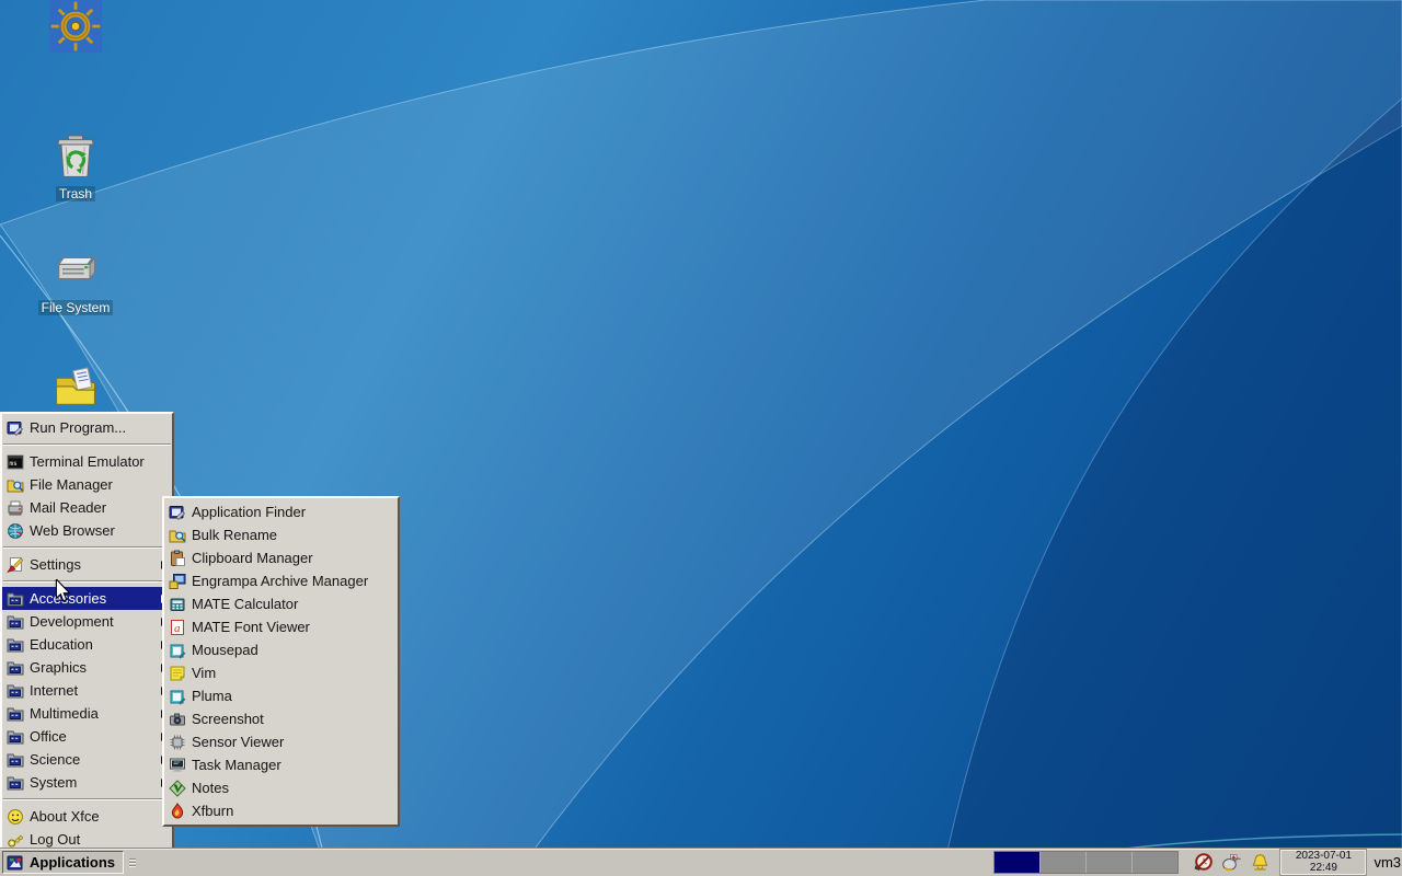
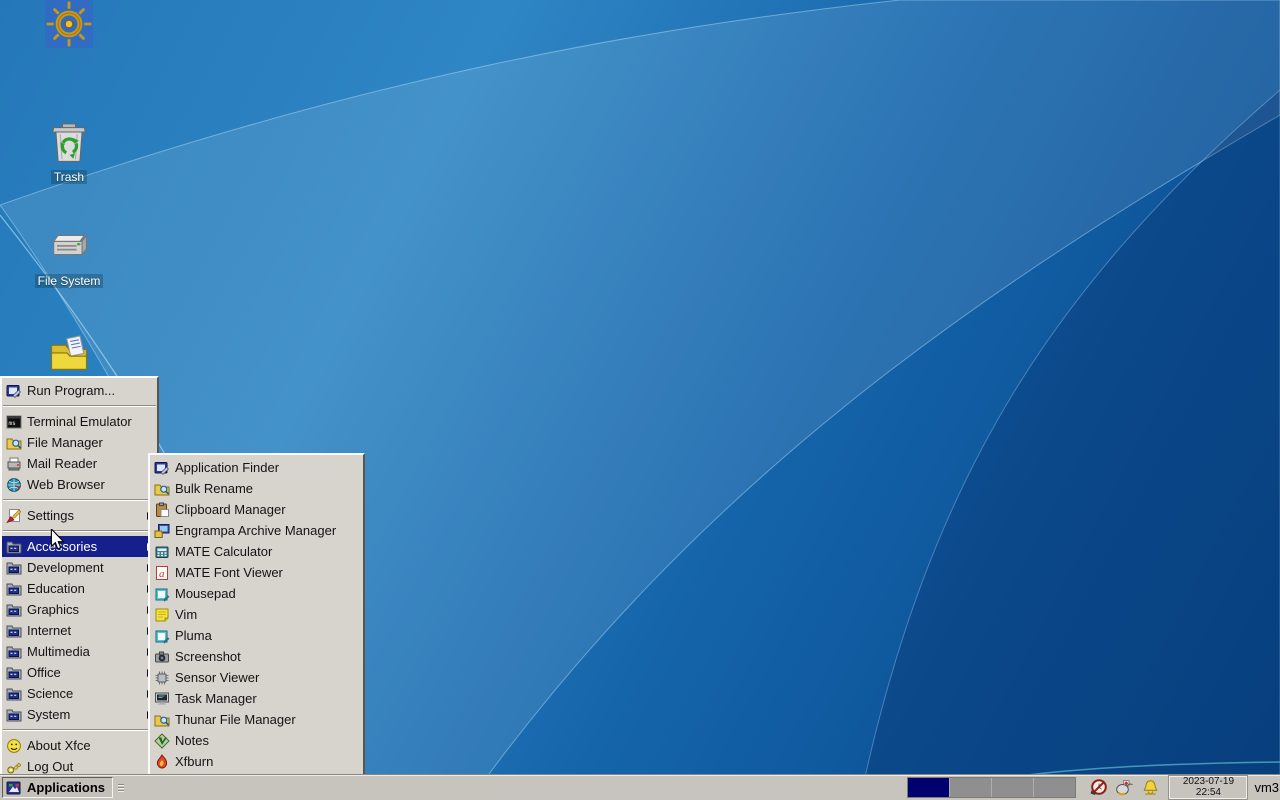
  Trash
  File System
  Run Program...
  Terminal Emulator
  File Manager
  Mail Reader
  Web Browser
  Settings
  Accesories
  Development
  Education
  Graphics
  Internet
  Multimedia
  Office
  Science
  System
  About Xfce
  Log Out
  Application Finder
  Bulk Rename
  Clipboard Manager
  Engrampa Archive Manager
  MATE Calculator
  a
  MATE Font Viewer
  Mousepad
  Vim
  Pluma
  Screenshot
  Sensor Viewer
  Task Manager
+ Thunar File Manager
  Notes
  Xfburn
  Applications
- 2023-07-01
+ 2023-07-19
- 22:49
+ 22:54
  vm3
